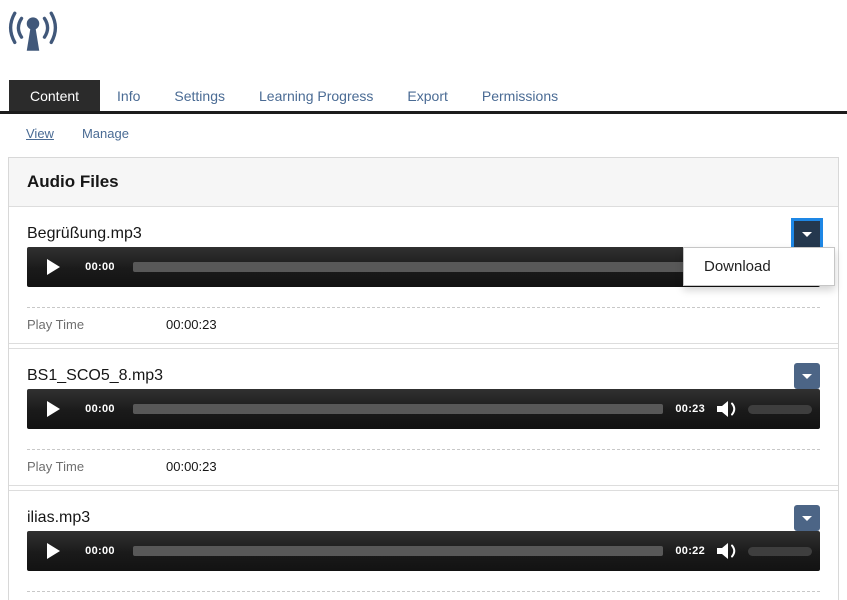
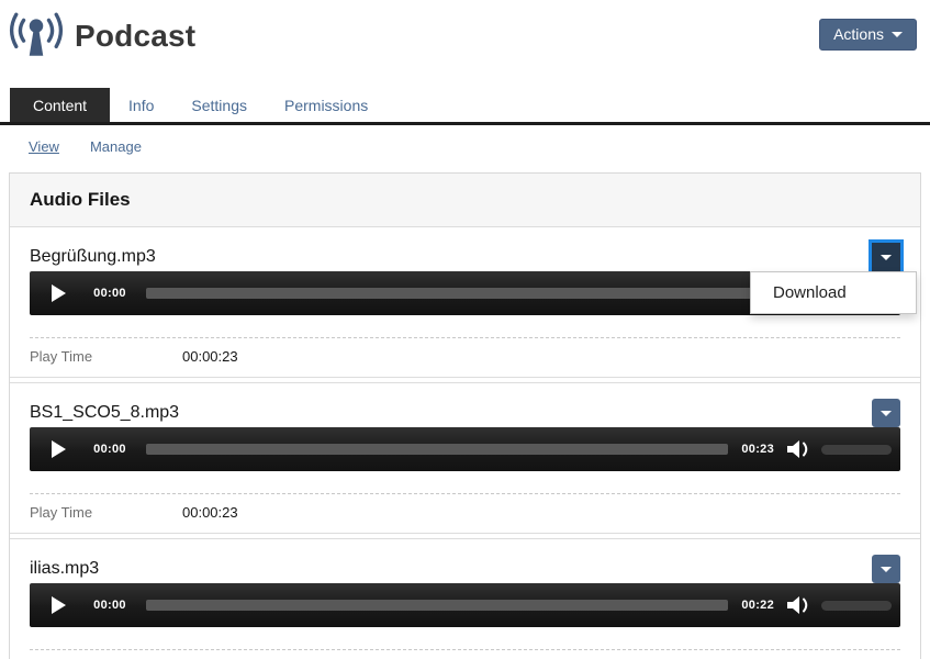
+ Podcast
+ Actions
  Content
  Info
  Settings
- Learning Progress
- Export
  Permissions
  View
  Manage
  Audio Files
  Begrüßung.mp3
  00:00
  Download
  Play Time
  00:00:23
  BS1_SCO5_8.mp3
  00:00
  00:23
  Play Time
  00:00:23
  ilias.mp3
  00:00
  00:22
